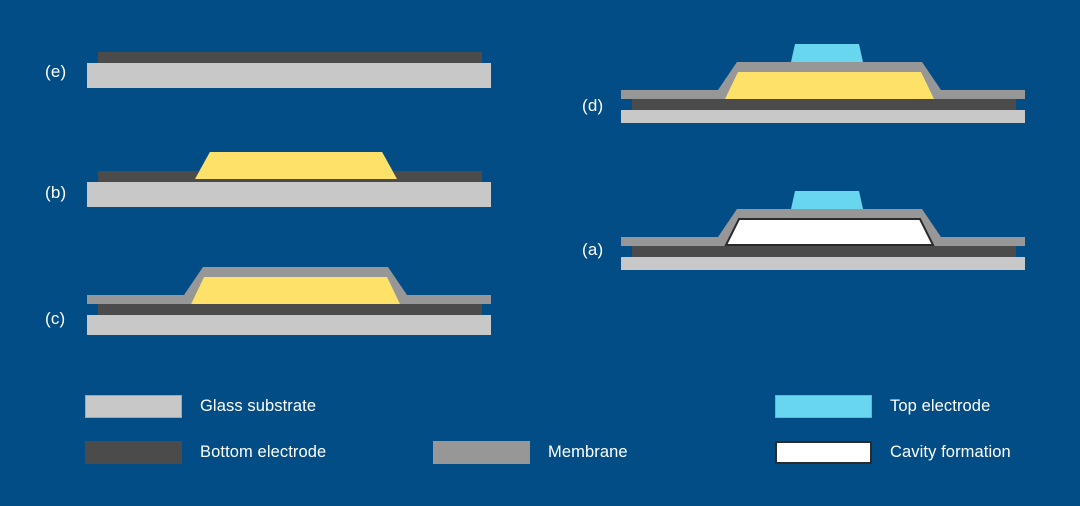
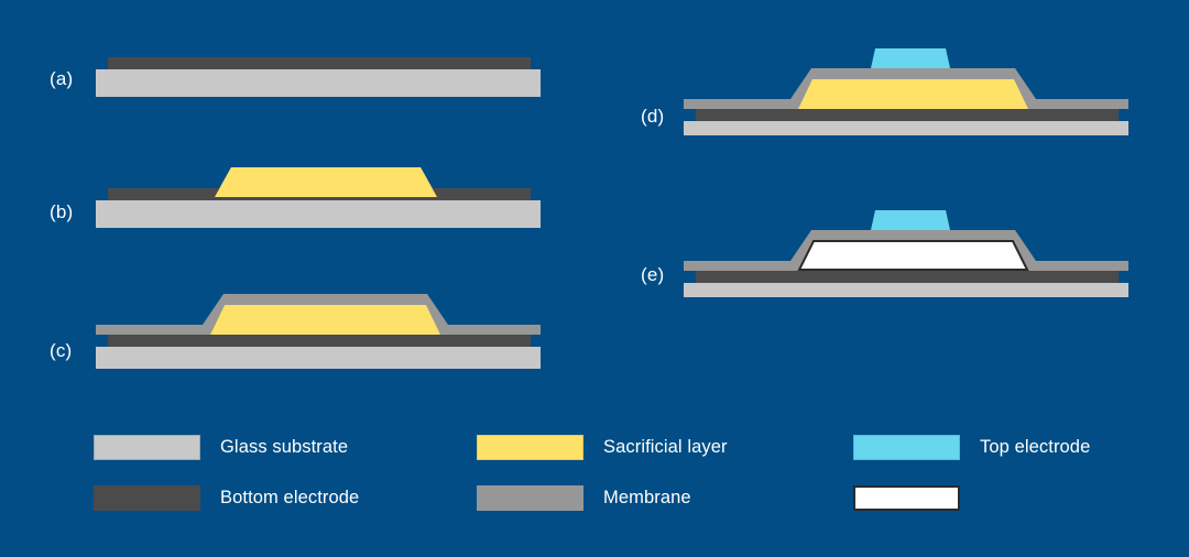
- (e)
+ (a)
  (b)
  (c)
  (d)
- (a)
+ (e)
  Glass substrate
  Bottom electrode
+ Sacrificial layer
  Membrane
  Top electrode
- Cavity formation
